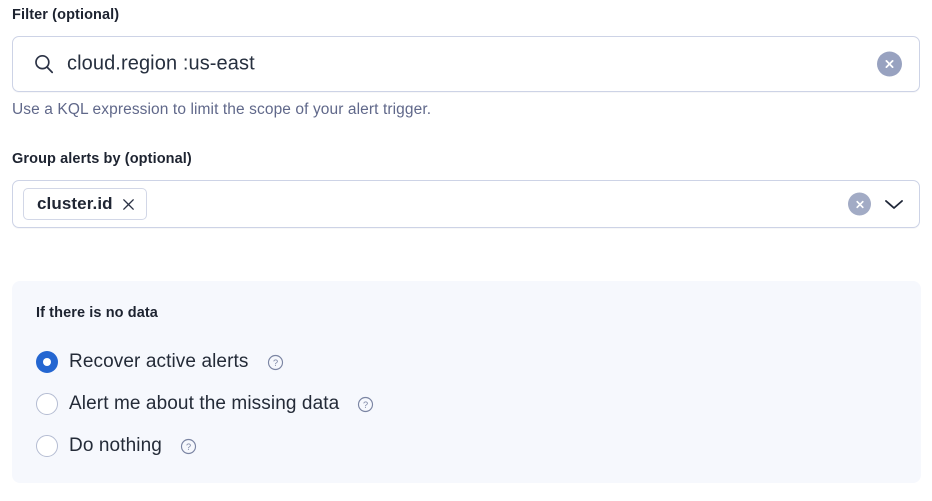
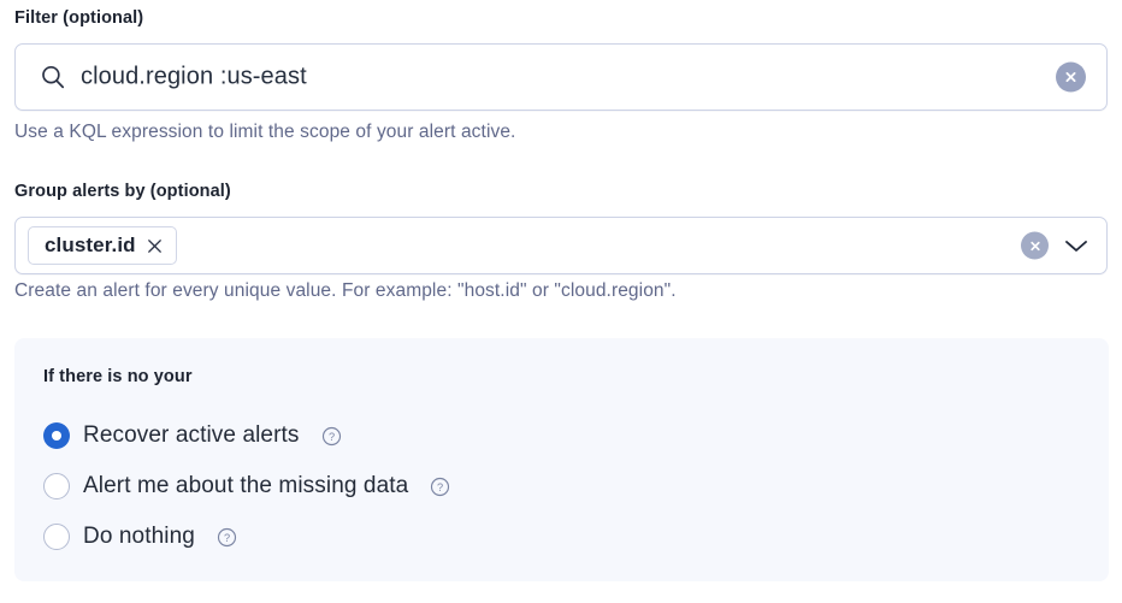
  Filter (optional)
  cloud.region :us-east
- Use a KQL expression to limit the scope of your alert trigger.
+ Use a KQL expression to limit the scope of your alert active.
  Group alerts by (optional)
  cluster.id
+ Create an alert for every unique value. For example: "host.id" or "cloud.region".
- If there is no data
+ If there is no your
  Recover active alerts
  ?
  Alert me about the missing data
  ?
  Do nothing
  ?
